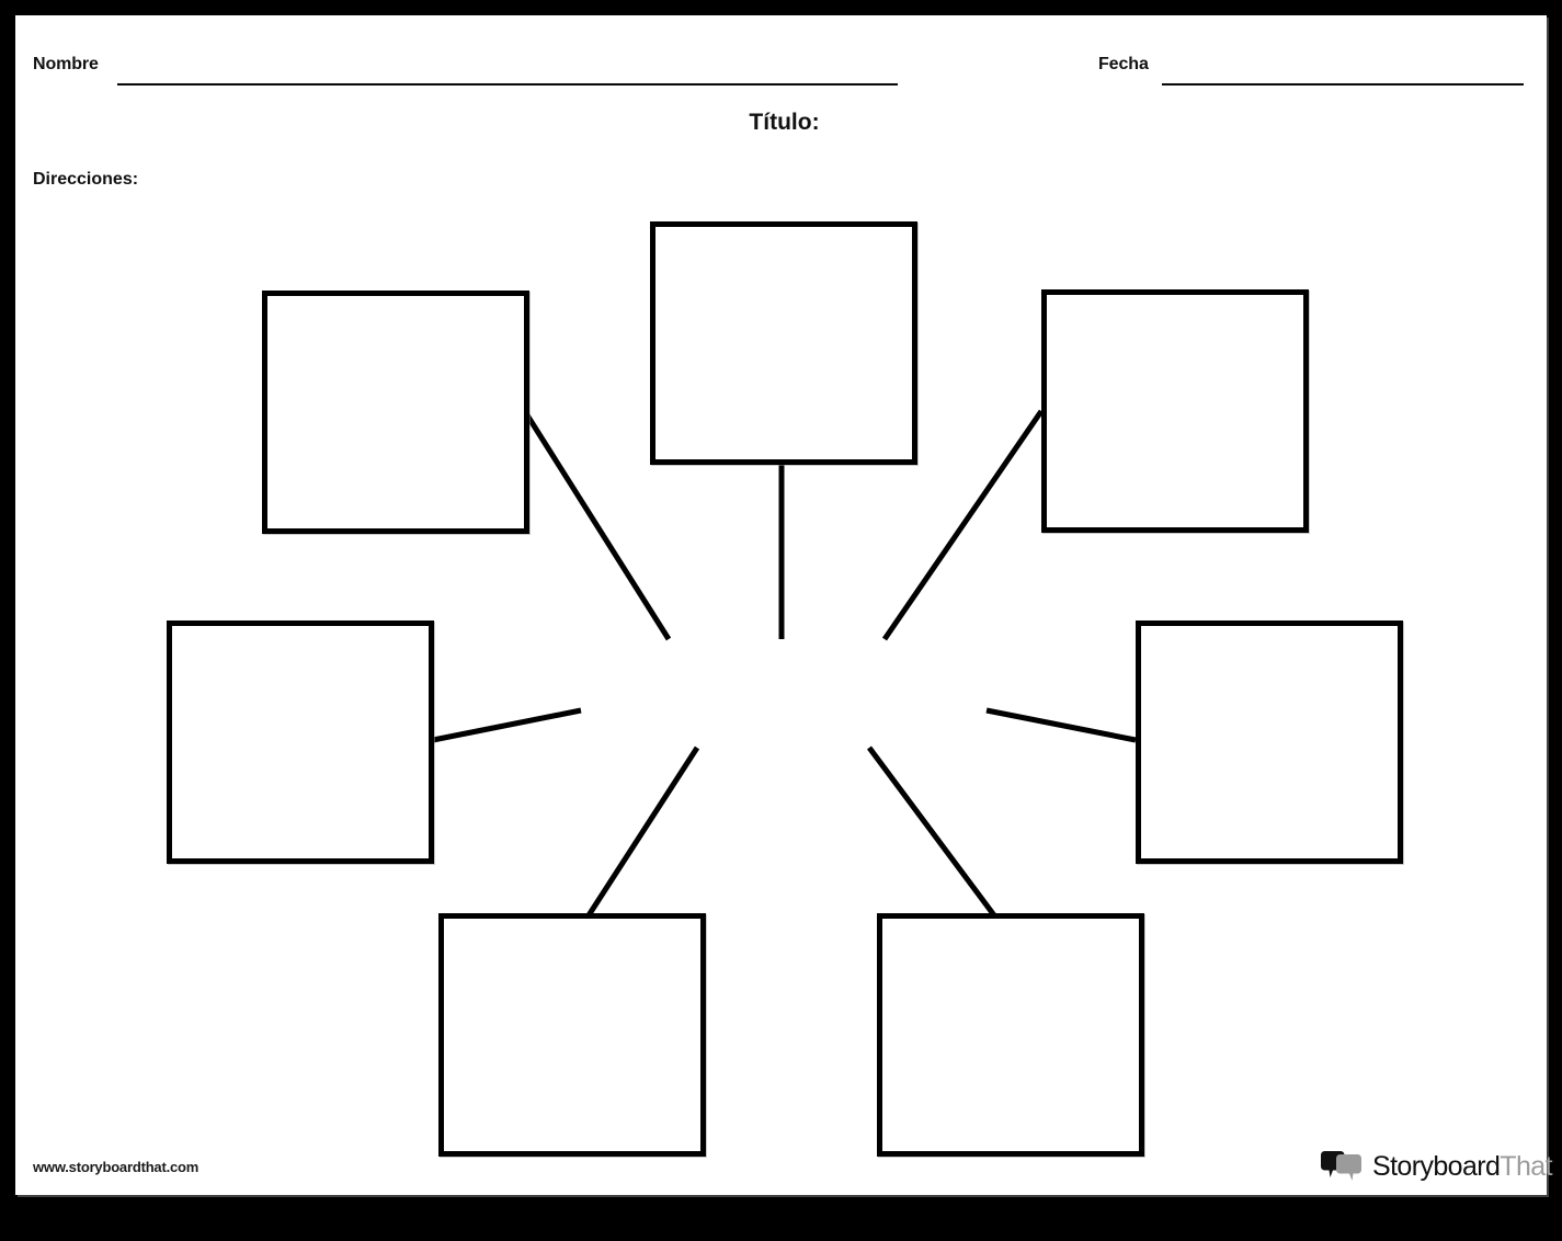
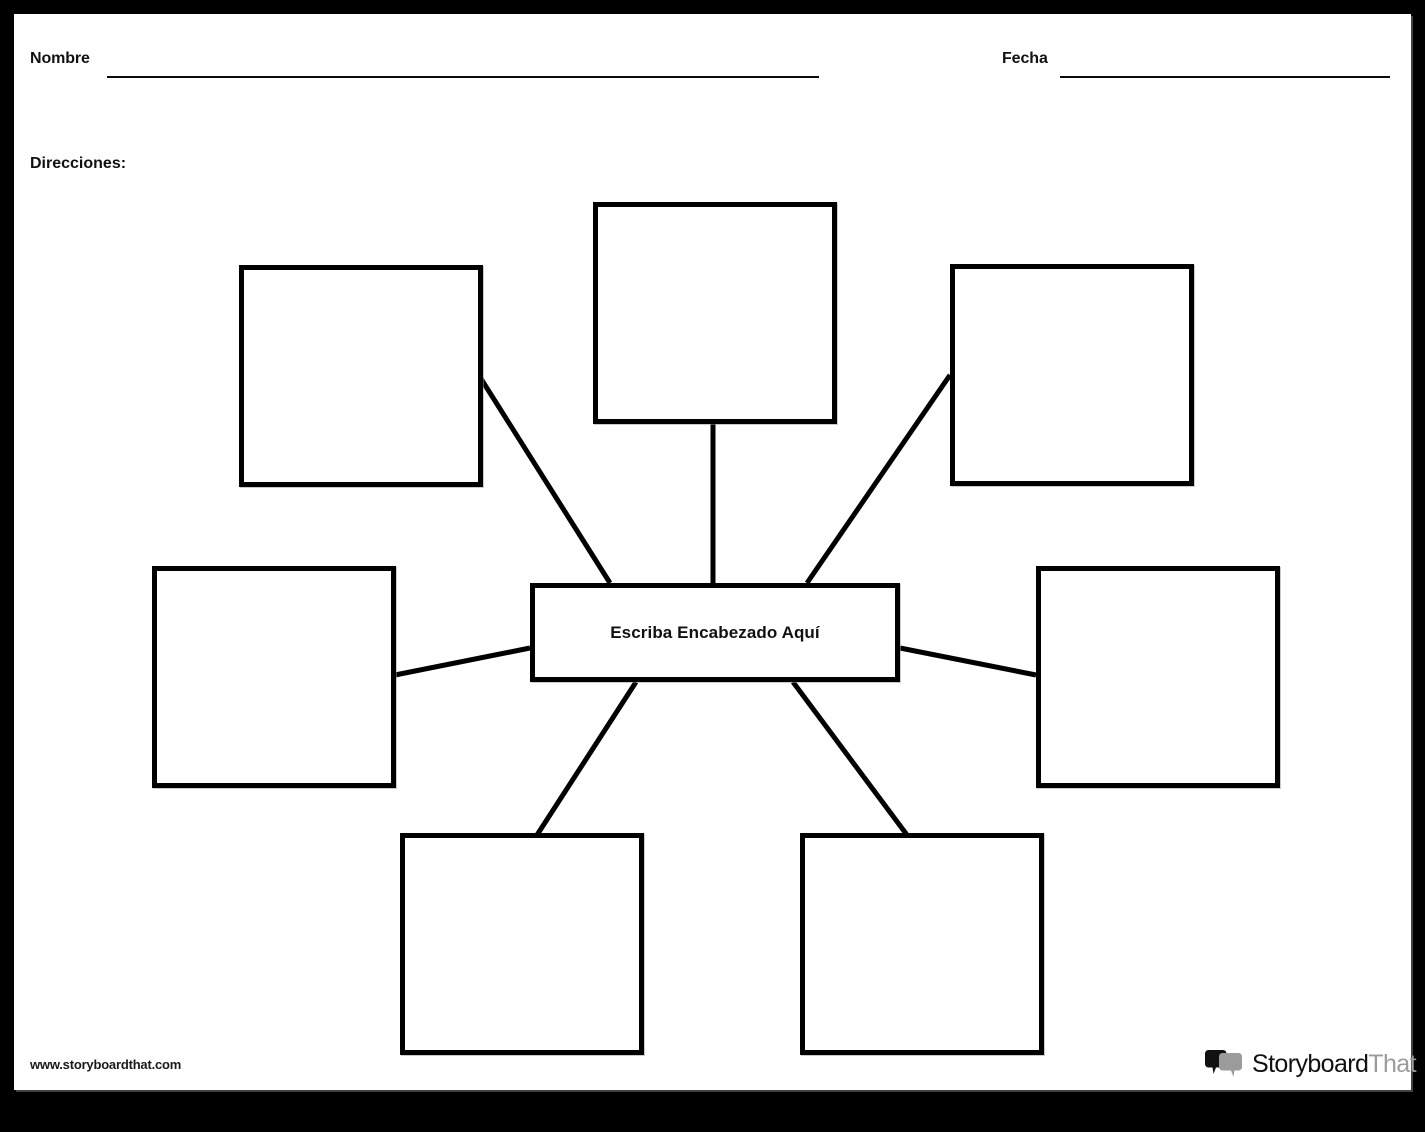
  Nombre
  Fecha
- Título:
  Direcciones:
+ Escriba Encabezado Aquí
  www.storyboardthat.com
  StoryboardThat
